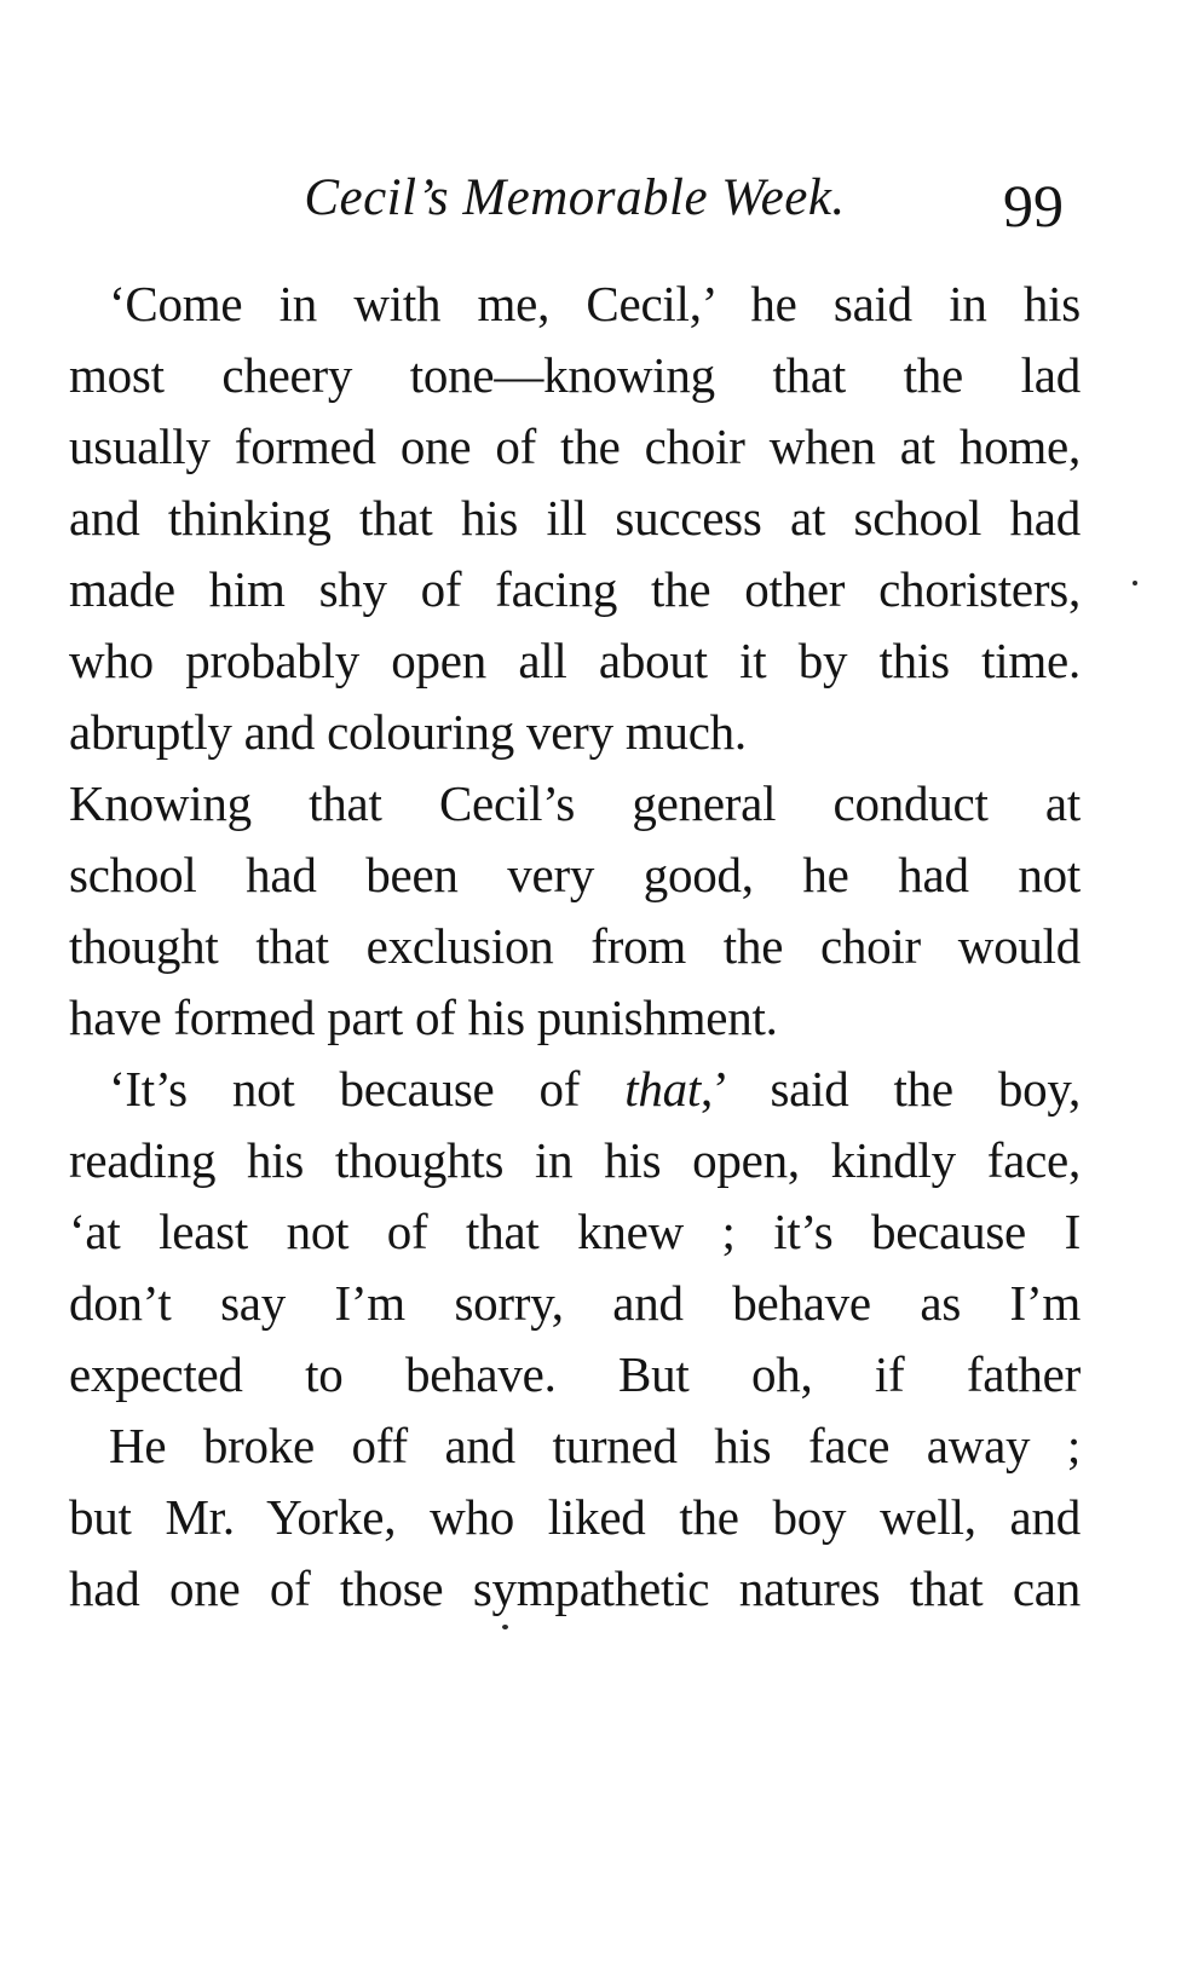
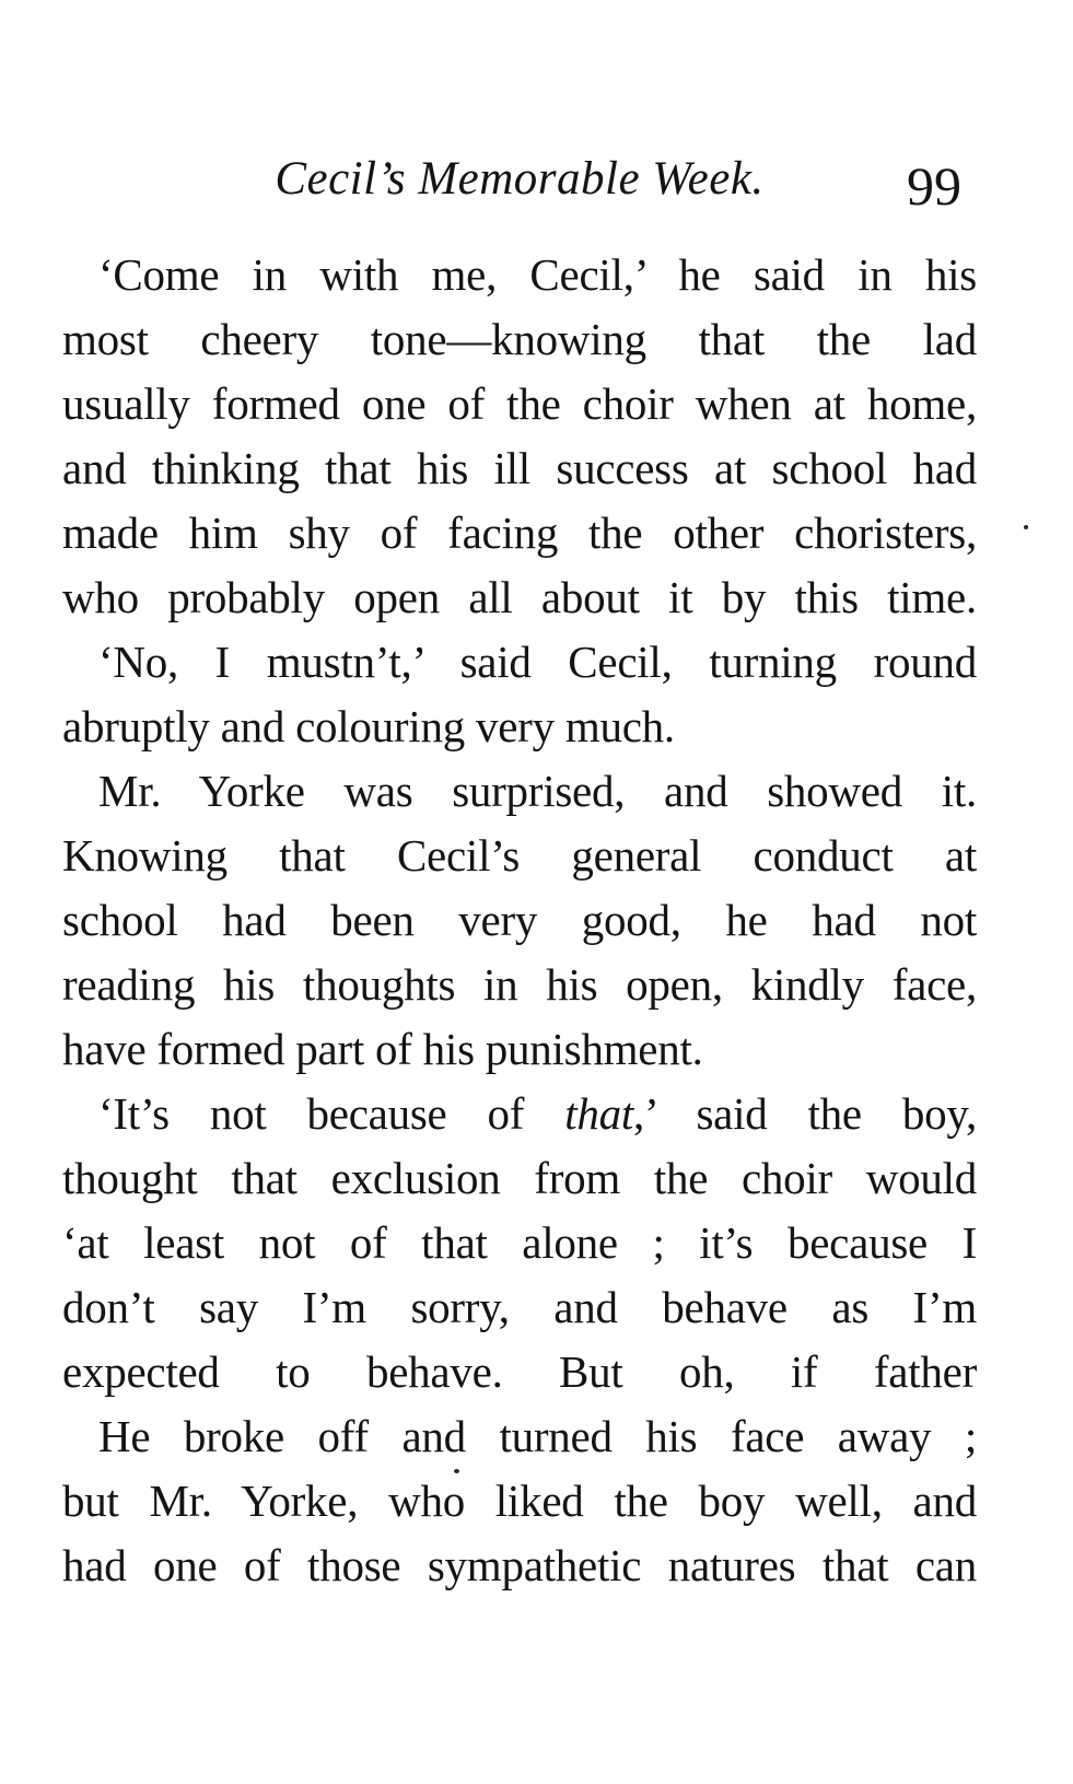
  Cecil’s Memorable Week.
  99
  ‘Come in with me, Cecil,’ he said in his
  most cheery tone—knowing that the lad
  usually formed one of the choir when at home,
  and thinking that his ill success at school had
  made him shy of facing the other choristers,
  who probably open all about it by this time.
+ ‘No, I mustn’t,’ said Cecil, turning round
  abruptly and colouring very much.
+ Mr. Yorke was surprised, and showed it.
  Knowing that Cecil’s general conduct at
  school had been very good, he had not
- thought that exclusion from the choir would
+ reading his thoughts in his open, kindly face,
  have formed part of his punishment.
  ‘It’s not because of that,’ said the boy,
- reading his thoughts in his open, kindly face,
+ thought that exclusion from the choir would
- ‘at least not of that knew ; it’s because I
+ ‘at least not of that alone ; it’s because I
  don’t say I’m sorry, and behave as I’m
  expected to behave. But oh, if father
  He broke off and turned his face away ;
  but Mr. Yorke, who liked the boy well, and
  had one of those sympathetic natures that can
